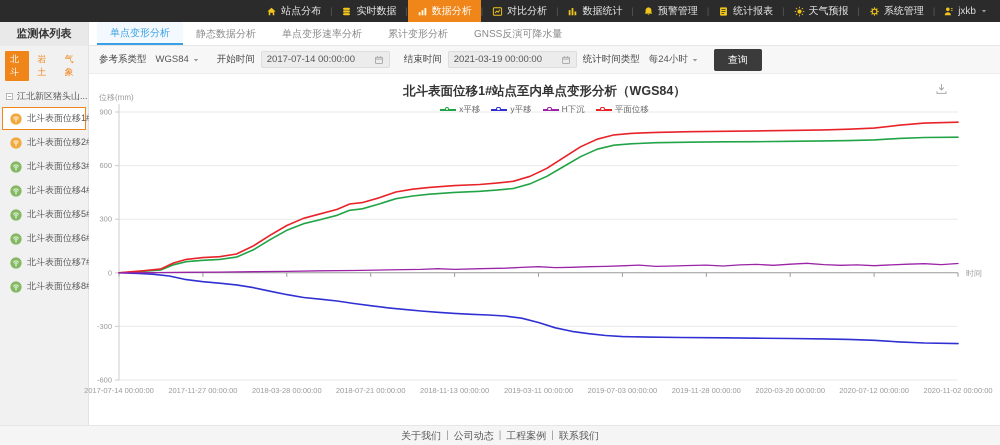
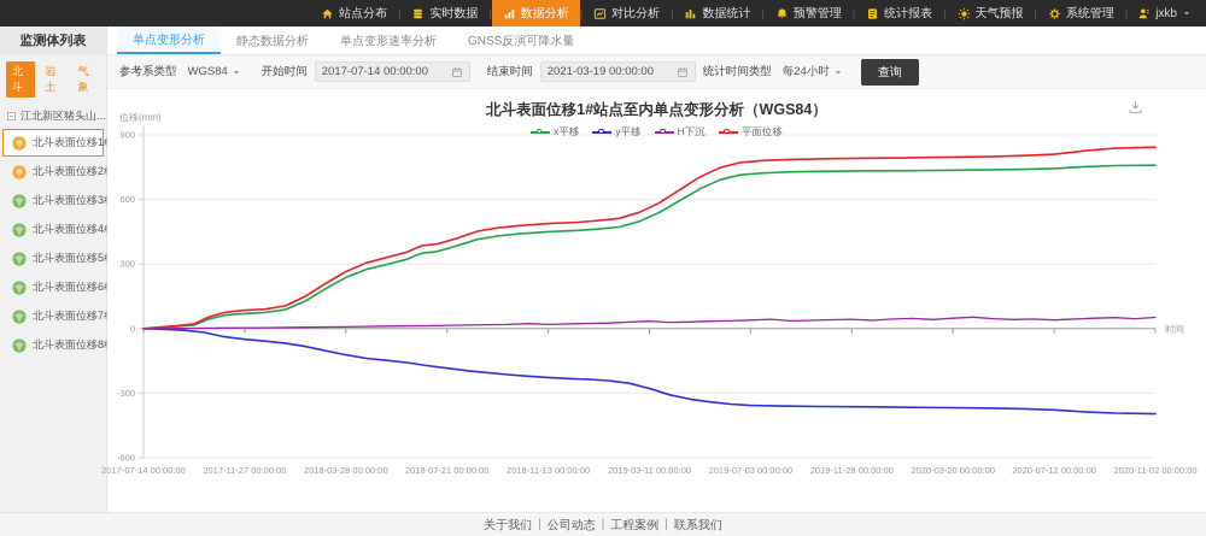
  站点分布
  |
  实时数据
  |
  数据分析
  |
  对比分析
  |
  数据统计
  |
  预警管理
  统计报表
  |
  天气预报
  |
  系统管理
  jxkb
  监测体列表
  北斗
  岩土
  气象
  江北新区猪头山...
  北斗表面位移1
  北斗表面位移2
  北斗表面位移3
  北斗表面位移4
  北斗表面位移5
  北斗表面位移6
  北斗表面位移7
  北斗表面位移8
  单点变形分析
  静态数据分析
  单点变形速率分析
- 累计变形分析
  GNSS反演可降水量
  参考系类型
  WGS84
  开始时间
  2017-07-14 00:00:00
  结束时间
  2021-03-19 00:00:00
  统计时间类型
  每24小时
  查询
  900
  600
  300
  0
  -300
  -600
  位移(mm)
  2017-07-14 00:00:00
  2017-11-27 00:00:00
  2018-03-28 00:00:00
  2018-07-21 00:00:00
  2018-11-13 00:00:00
  2019-03-11 00:00:00
  2019-07-03 00:00:00
  2019-11-28 00:00:00
  2020-03-20 00:00:00
  2020-07-12 00:00:00
  2020-11-02 00:00:00
  时间
  北斗表面位移1#站点至内单点变形分析（WGS84）
  x平移
  y平移
  H下沉
  平面位移
  关于我们
  |
  公司动态
  |
  工程案例
  |
  联系我们
